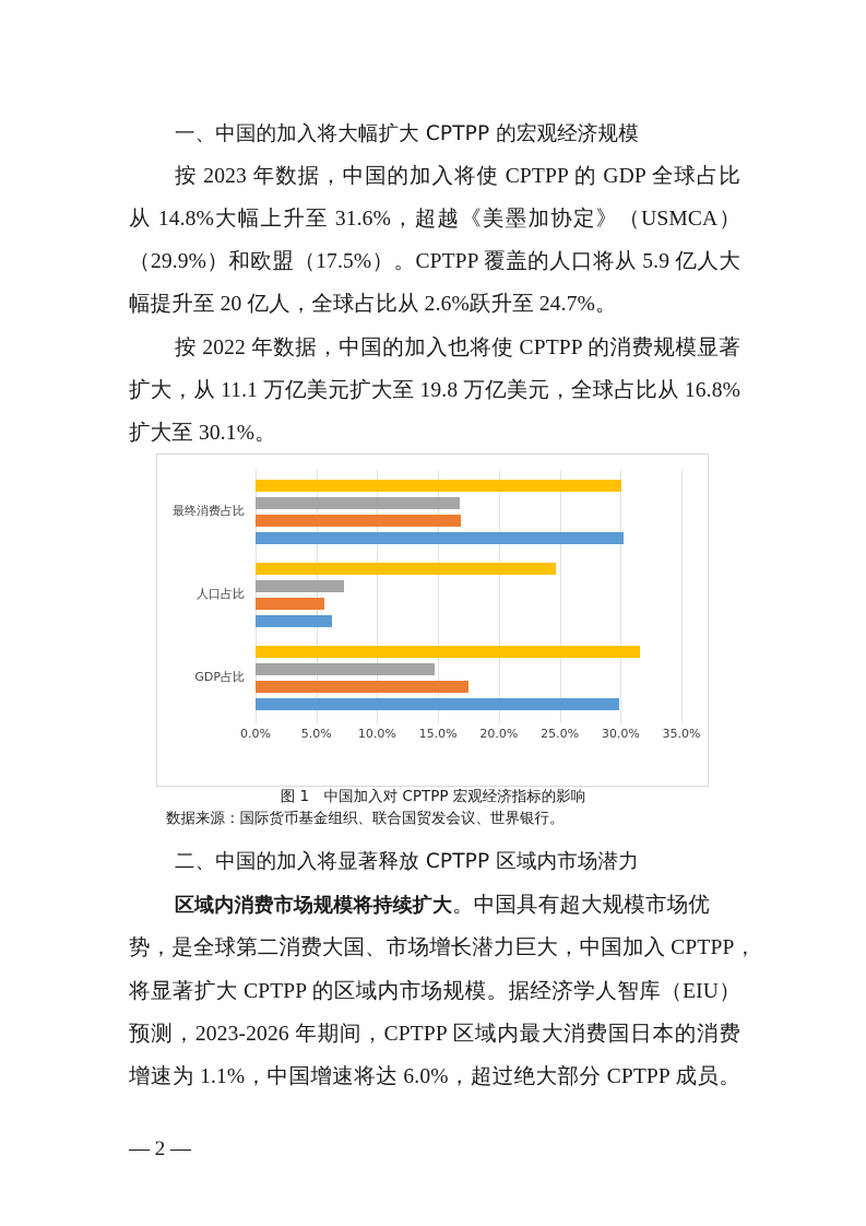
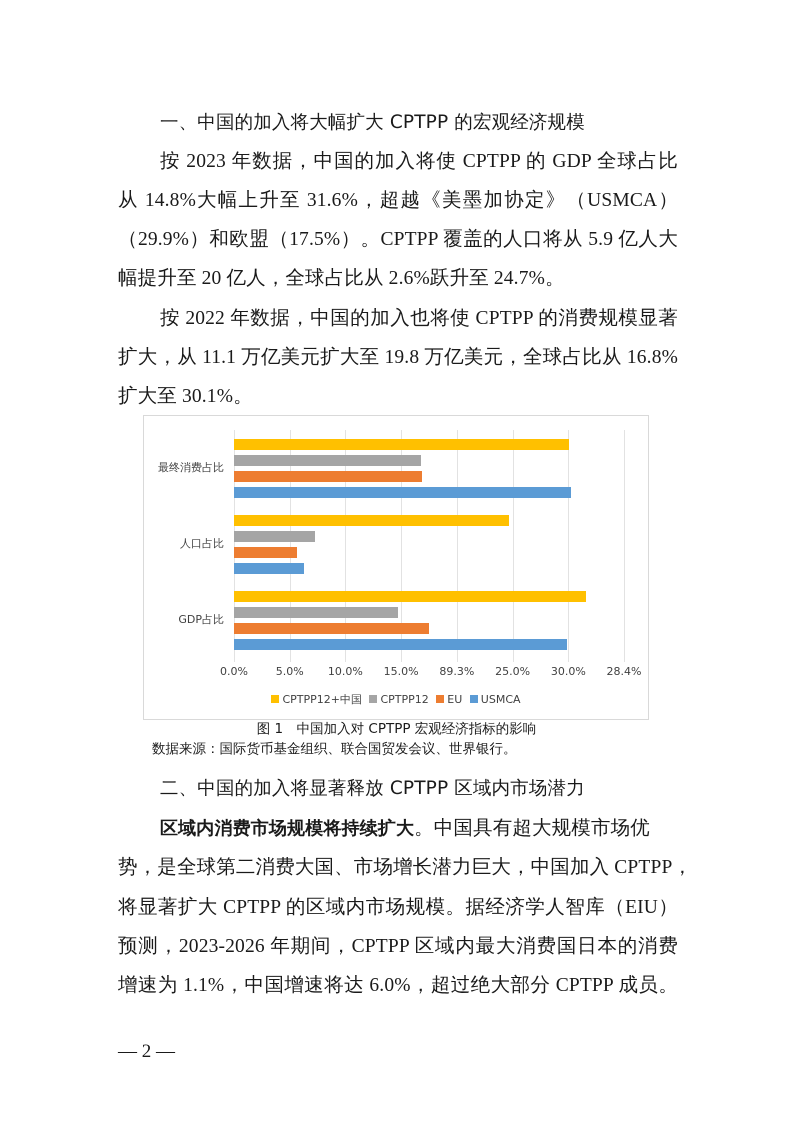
  一、中国的加入将大幅扩大 CPTPP 的宏观经济规模
  按 2023 年数据，中国的加入将使 CPTPP 的 GDP 全球占比
  从 14.8%大幅上升至 31.6%，超越《美墨加协定》（USMCA）
  （29.9%）和欧盟（17.5%）。CPTPP 覆盖的人口将从 5.9 亿人大
  幅提升至 20 亿人，全球占比从 2.6%跃升至 24.7%。
  按 2022 年数据，中国的加入也将使 CPTPP 的消费规模显著
  扩大，从 11.1 万亿美元扩大至 19.8 万亿美元，全球占比从 16.8%
  扩大至 30.1%。
  最终消费占比
  人口占比
  GDP占比
  0.0%
  5.0%
  10.0%
  15.0%
- 20.0%
+ 89.3%
  25.0%
  30.0%
- 35.0%
+ 28.4%
+ CPTPP12+中国 CPTPP12 EU USMCA
  图 1 中国加入对 CPTPP 宏观经济指标的影响
  数据来源：国际货币基金组织、联合国贸发会议、世界银行。
  二、中国的加入将显著释放 CPTPP 区域内市场潜力
  区域内消费市场规模将持续扩大。中国具有超大规模市场优
  势，是全球第二消费大国、市场增长潜力巨大，中国加入 CPTPP，
  将显著扩大 CPTPP 的区域内市场规模。据经济学人智库（EIU）
  预测，2023-2026 年期间，CPTPP 区域内最大消费国日本的消费
  增速为 1.1%，中国增速将达 6.0%，超过绝大部分 CPTPP 成员。
  — 2 —
